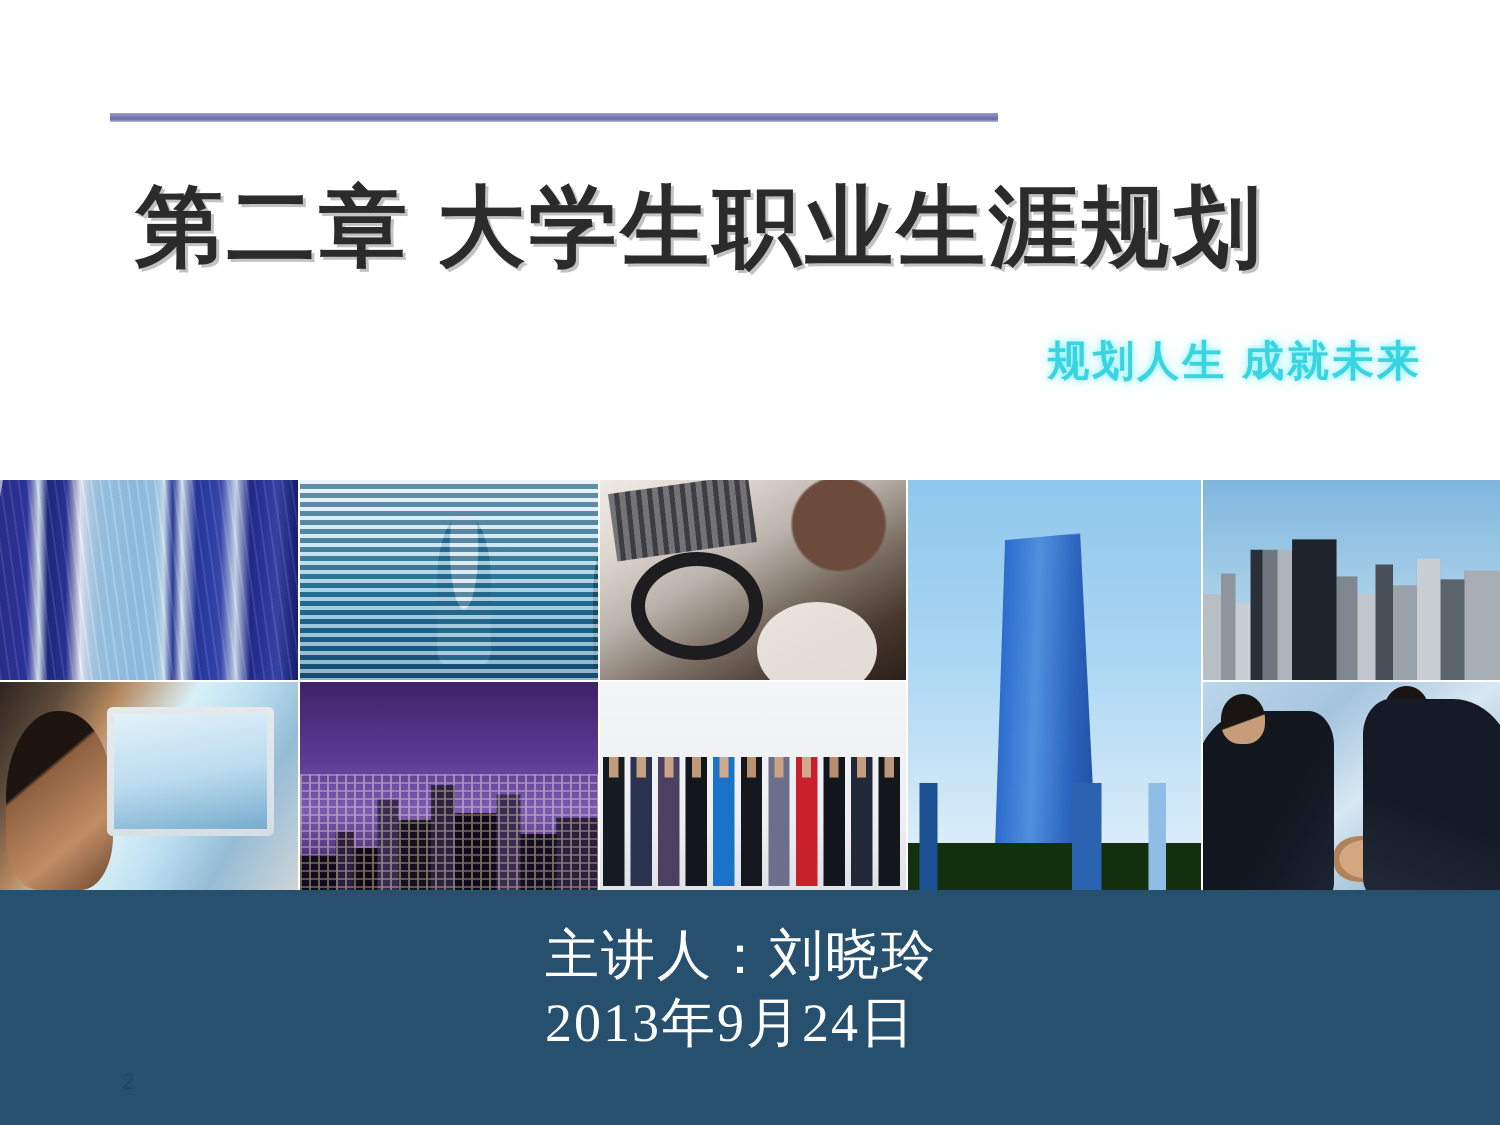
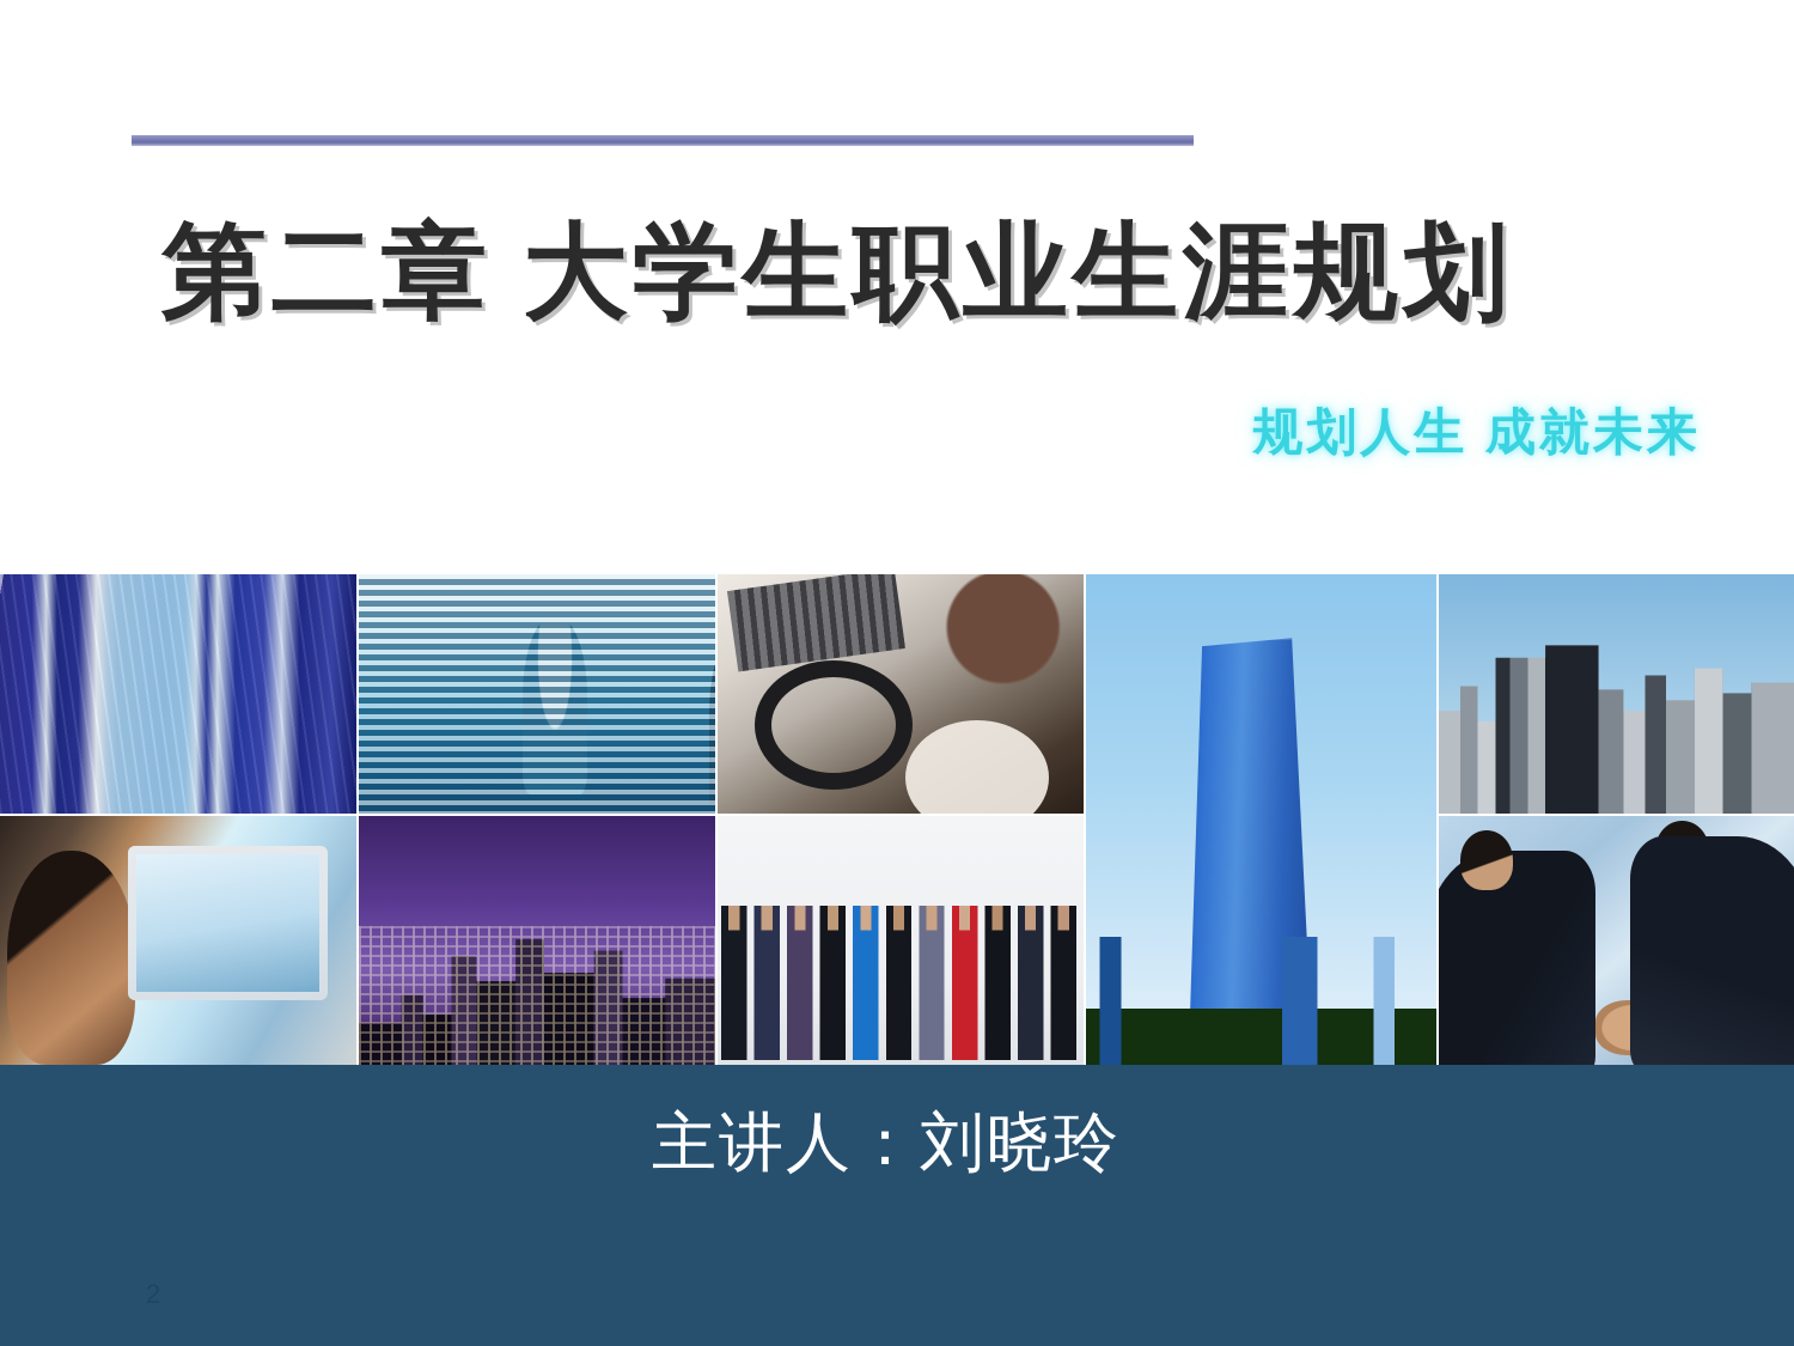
  第二章 大学生职业生涯规划
  规划人生 成就未来
  主讲人：刘晓玲
- 2013年9月24日
